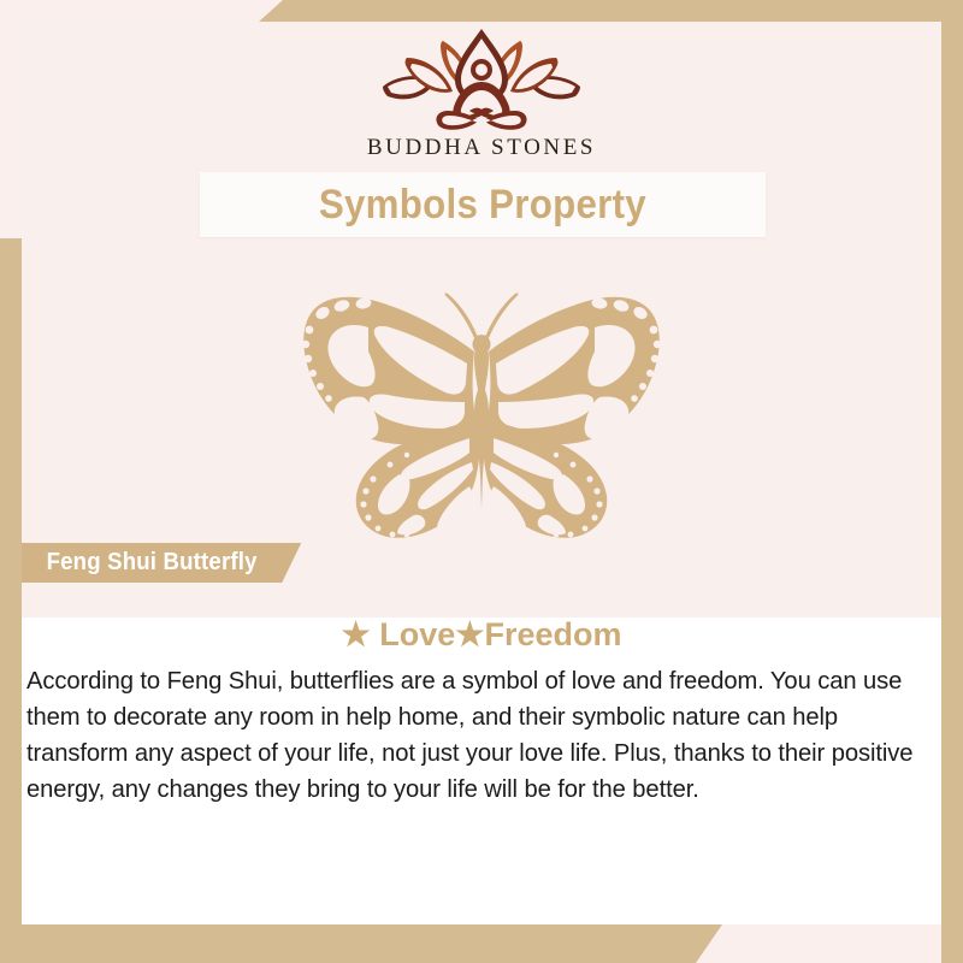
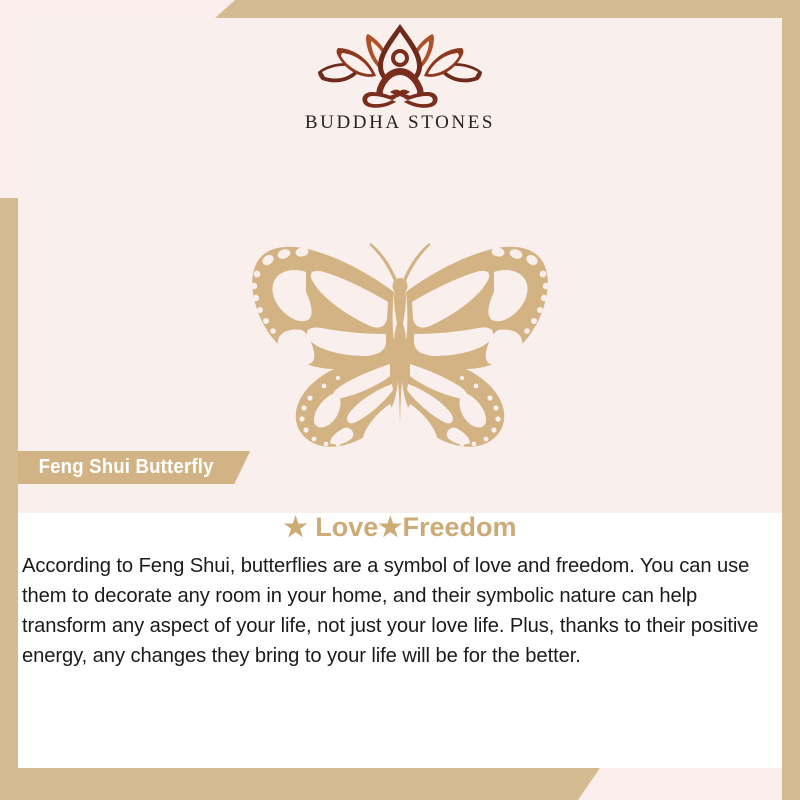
  BUDDHA STONES
- Symbols Property
  Feng Shui Butterfly
  ★ Love★Freedom
- According to Feng Shui, butterflies are a symbol of love and freedom. You can use them to decorate any room in help home, and their symbolic nature can help transform any aspect of your life, not just your love life. Plus, thanks to their positive energy, any changes they bring to your life will be for the better.
+ According to Feng Shui, butterflies are a symbol of love and freedom. You can use them to decorate any room in your home, and their symbolic nature can help transform any aspect of your life, not just your love life. Plus, thanks to their positive energy, any changes they bring to your life will be for the better.
